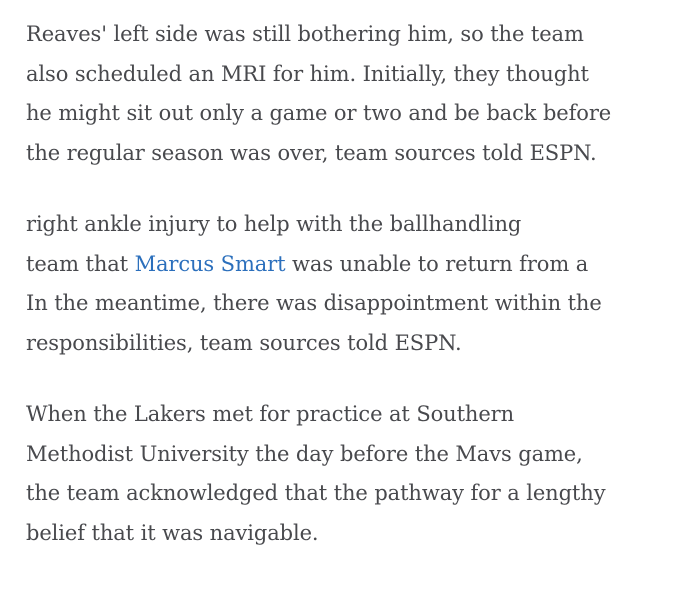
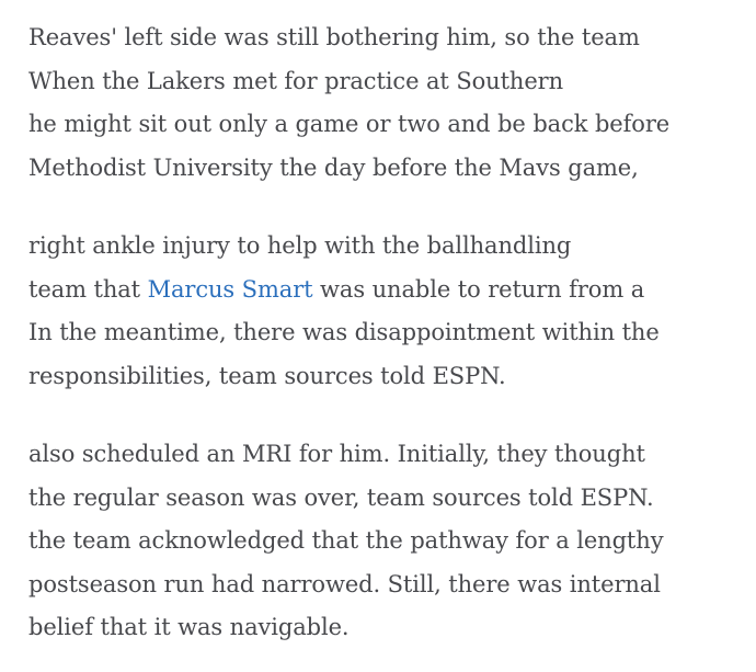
  Reaves' left side was still bothering him, so the team
- also scheduled an MRI for him. Initially, they thought
+ When the Lakers met for practice at Southern
  he might sit out only a game or two and be back before
- the regular season was over, team sources told ESPN.
+ Methodist University the day before the Mavs game,
  right ankle injury to help with the ballhandling
  team that Marcus Smart was unable to return from a
  In the meantime, there was disappointment within the
  responsibilities, team sources told ESPN.
- When the Lakers met for practice at Southern
+ also scheduled an MRI for him. Initially, they thought
- Methodist University the day before the Mavs game,
+ the regular season was over, team sources told ESPN.
  the team acknowledged that the pathway for a lengthy
+ postseason run had narrowed. Still, there was internal
  belief that it was navigable.
